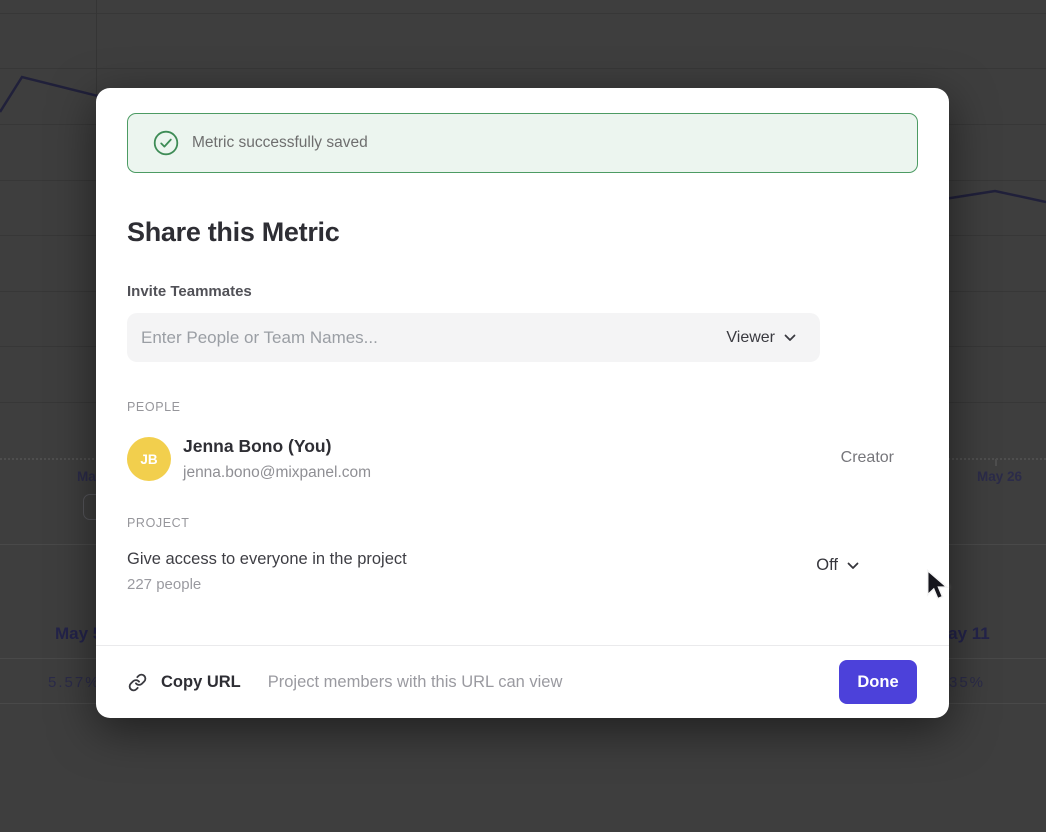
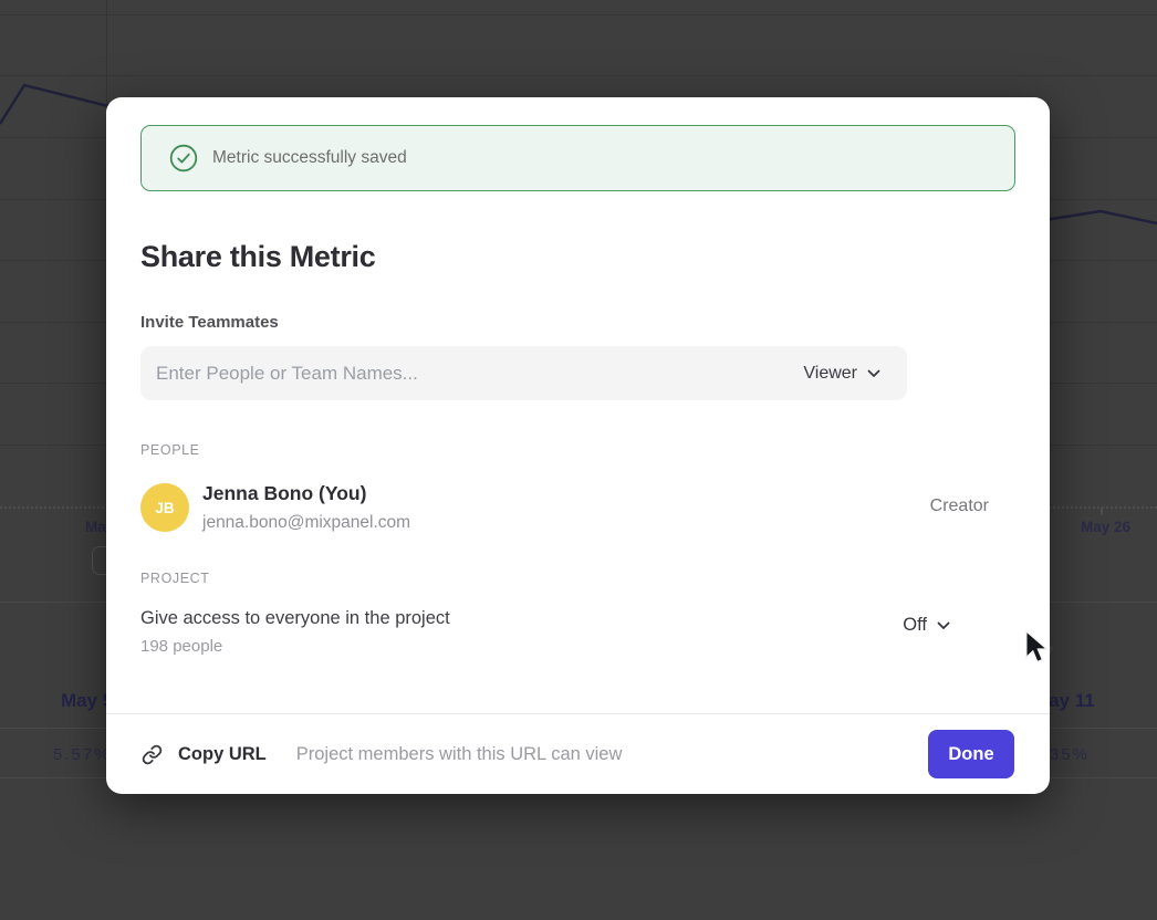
  May
  ay 11
  5.57%
  35%
  Metric successfully saved
  Share this Metric
  Invite Teammates
  Enter People or Team Names...
  Viewer
  PEOPLE
  JB
  Jenna Bono (You)
  jenna.bono@mixpanel.com
  Creator
  PROJECT
  Give access to everyone in the project
- 227 people
+ 198 people
  Off
  Copy URL
  Project members with this URL can view
  Done
